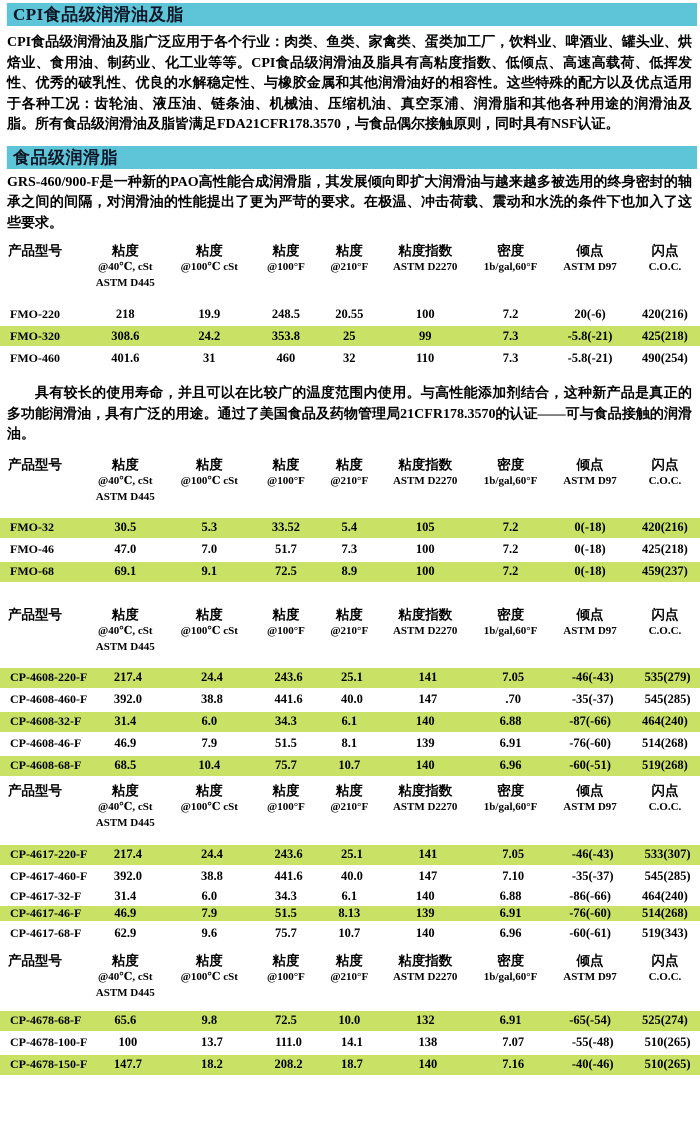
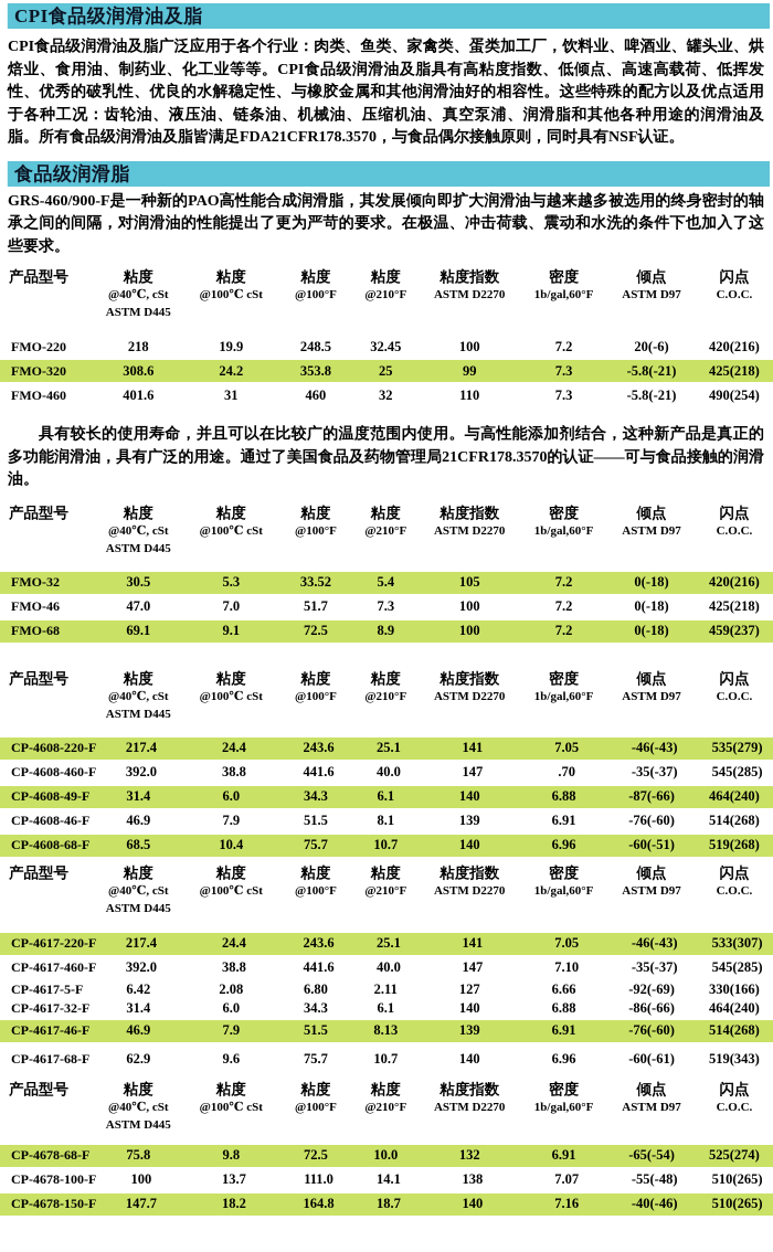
  CPI食品级润滑油及脂
  CPI食品级润滑油及脂广泛应用于各个行业：肉类、鱼类、家禽类、蛋类加工厂，饮料业、啤酒业、罐头业、烘焙业、食用油、制药业、化工业等等。CPI食品级润滑油及脂具有高粘度指数、低倾点、高速高载荷、低挥发性、优秀的破乳性、优良的水解稳定性、与橡胶金属和其他润滑油好的相容性。这些特殊的配方以及优点适用于各种工况：齿轮油、液压油、链条油、机械油、压缩机油、真空泵浦、润滑脂和其他各种用途的润滑油及脂。所有食品级润滑油及脂皆满足FDA21CFR178.3570，与食品偶尔接触原则，同时具有NSF认证。
  食品级润滑脂
  GRS-460/900-F是一种新的PAO高性能合成润滑脂，其发展倾向即扩大润滑油与越来越多被选用的终身密封的轴承之间的间隔，对润滑油的性能提出了更为严苛的要求。在极温、冲击荷载、震动和水洗的条件下也加入了这些要求。
  产品型号
  粘度
  @40℃, cSt
  ASTM D445
  粘度
  @100℃ cSt
  粘度
  @100°F
  粘度
  @210°F
  粘度指数
  ASTM D2270
  密度
  1b/gal,60°F
  倾点
  ASTM D97
  闪点
  C.O.C.
  FMO-220
  218
  19.9
  248.5
- 20.55
+ 32.45
  100
  7.2
  20(-6)
  420(216)
  FMO-320
  308.6
  24.2
  353.8
  25
  99
  7.3
  -5.8(-21)
  425(218)
  FMO-460
  401.6
  31
  460
  32
  110
  7.3
  -5.8(-21)
  490(254)
  具有较长的使用寿命，并且可以在比较广的温度范围内使用。与高性能添加剂结合，这种新产品是真正的多功能润滑油，具有广泛的用途。通过了美国食品及药物管理局21CFR178.3570的认证——可与食品接触的润滑油。
  产品型号
  粘度
  @40℃, cSt
  ASTM D445
  粘度
  @100℃ cSt
  粘度
  @100°F
  粘度
  @210°F
  粘度指数
  ASTM D2270
  密度
  1b/gal,60°F
  倾点
  ASTM D97
  闪点
  C.O.C.
  FMO-32
  30.5
  5.3
  33.52
  5.4
  105
  7.2
  0(-18)
  420(216)
  FMO-46
  47.0
  7.0
  51.7
  7.3
  100
  7.2
  0(-18)
  425(218)
  FMO-68
  69.1
  9.1
  72.5
  8.9
  100
  7.2
  0(-18)
  459(237)
  产品型号
  粘度
  @40℃, cSt
  ASTM D445
  粘度
  @100℃ cSt
  粘度
  @100°F
  粘度
  @210°F
  粘度指数
  ASTM D2270
  密度
  1b/gal,60°F
  倾点
  ASTM D97
  闪点
  C.O.C.
  CP-4608-220-F
  217.4
  24.4
  243.6
  25.1
  141
  7.05
  -46(-43)
  535(279)
  CP-4608-460-F
  392.0
  38.8
  441.6
  40.0
  147
  .70
  -35(-37)
  545(285)
- CP-4608-32-F
+ CP-4608-49-F
  31.4
  6.0
  34.3
  6.1
  140
  6.88
  -87(-66)
  464(240)
  CP-4608-46-F
  46.9
  7.9
  51.5
  8.1
  139
  6.91
  -76(-60)
  514(268)
  CP-4608-68-F
  68.5
  10.4
  75.7
  10.7
  140
  6.96
  -60(-51)
  519(268)
  产品型号
  粘度
  @40℃, cSt
  ASTM D445
  粘度
  @100℃ cSt
  粘度
  @100°F
  粘度
  @210°F
  粘度指数
  ASTM D2270
  密度
  1b/gal,60°F
  倾点
  ASTM D97
  闪点
  C.O.C.
  CP-4617-220-F
  217.4
  24.4
  243.6
  25.1
  141
  7.05
  -46(-43)
  533(307)
  CP-4617-460-F
  392.0
  38.8
  441.6
  40.0
  147
  7.10
  -35(-37)
  545(285)
+ CP-4617-5-F
+ 6.42
+ 2.08
+ 6.80
+ 2.11
+ 127
+ 6.66
+ -92(-69)
+ 330(166)
  CP-4617-32-F
  31.4
  6.0
  34.3
  6.1
  140
  6.88
  -86(-66)
  464(240)
  CP-4617-46-F
  46.9
  7.9
  51.5
  8.13
  139
  6.91
  -76(-60)
  514(268)
  CP-4617-68-F
  62.9
  9.6
  75.7
  10.7
  140
  6.96
  -60(-61)
  519(343)
  产品型号
  粘度
  @40℃, cSt
  ASTM D445
  粘度
  @100℃ cSt
  粘度
  @100°F
  粘度
  @210°F
  粘度指数
  ASTM D2270
  密度
  1b/gal,60°F
  倾点
  ASTM D97
  闪点
  C.O.C.
  CP-4678-68-F
- 65.6
+ 75.8
  9.8
  72.5
  10.0
  132
  6.91
  -65(-54)
  525(274)
  CP-4678-100-F
  100
  13.7
  111.0
  14.1
  138
  7.07
  -55(-48)
  510(265)
  CP-4678-150-F
  147.7
  18.2
- 208.2
+ 164.8
  18.7
  140
  7.16
  -40(-46)
  510(265)
